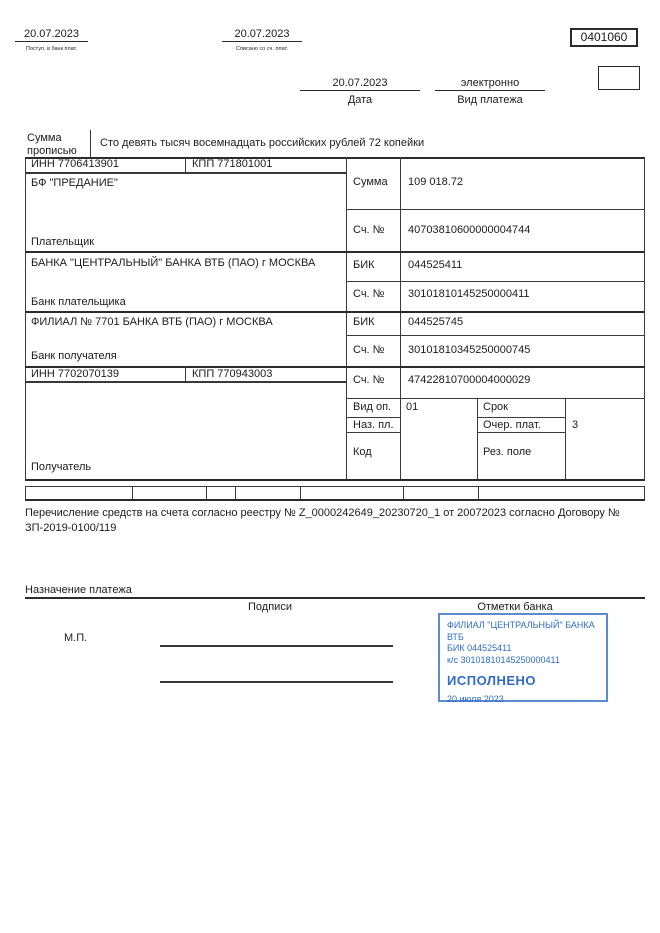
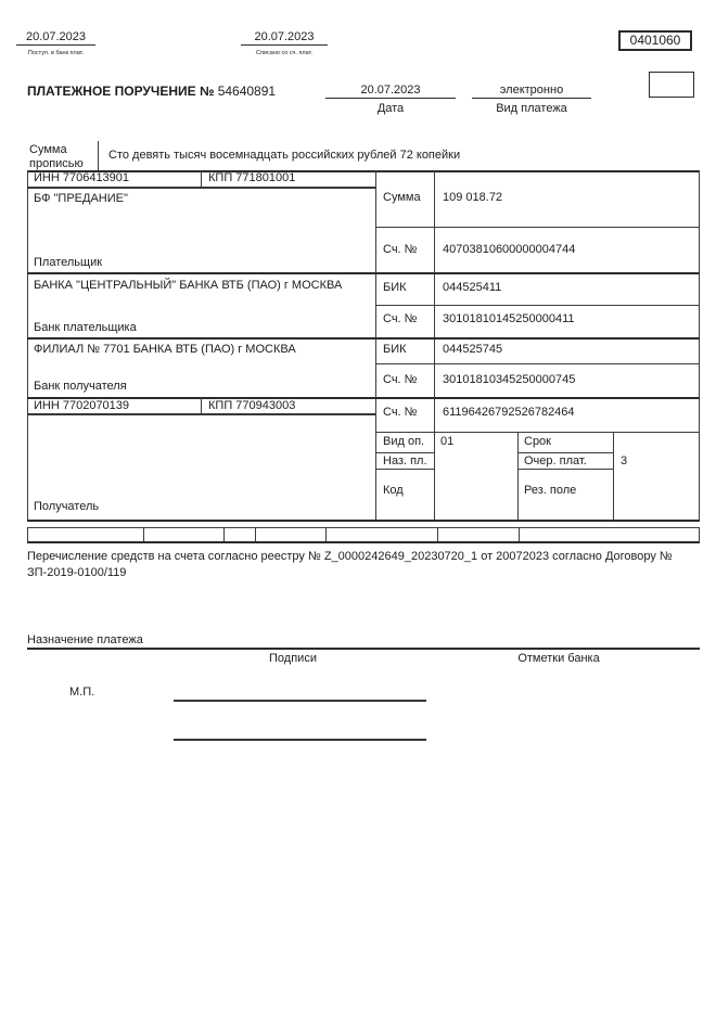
  20.07.2023
  20.07.2023
  0401060
+ ПЛАТЕЖНОЕ ПОРУЧЕНИЕ № 54640891
  20.07.2023
  Дата
  электронно
  Вид платежа
  Сумма прописью
  Сто девять тысяч восемнадцать российских рублей 72 копейки
  ИНН 7706413901
  КПП 771801001
  БФ "ПРЕДАНИЕ"
  Плательщик
  Сумма
  109 018.72
  Сч. №
  40703810600000004744
  БАНКА "ЦЕНТРАЛЬНЫЙ" БАНКА ВТБ (ПАО) г МОСКВА
  Банк плательщика
  БИК
  044525411
  Сч. №
  30101810145250000411
  ФИЛИАЛ № 7701 БАНКА ВТБ (ПАО) г МОСКВА
  Банк получателя
  БИК
  044525745
  Сч. №
  30101810345250000745
  ИНН 7702070139
  КПП 770943003
  Получатель
  Сч. №
- 47422810700004000029
+ 61196426792526782464
  Вид оп.
  01
  Срок
  Наз. пл.
  Очер. плат.
  3
  Код
  Рез. поле
  Перечисление средств на счета согласно реестру № Z_0000242649_20230720_1 от 20072023 согласно Договору № ЗП-2019-0100/119
  Назначение платежа
  Подписи
  Отметки банка
  М.П.
- ФИЛИАЛ "ЦЕНТРАЛЬНЫЙ" БАНКА ВТБ
- БИК 044525411
- к/с 30101810145250000411
- ИСПОЛНЕНО
- 20 июля 2023
